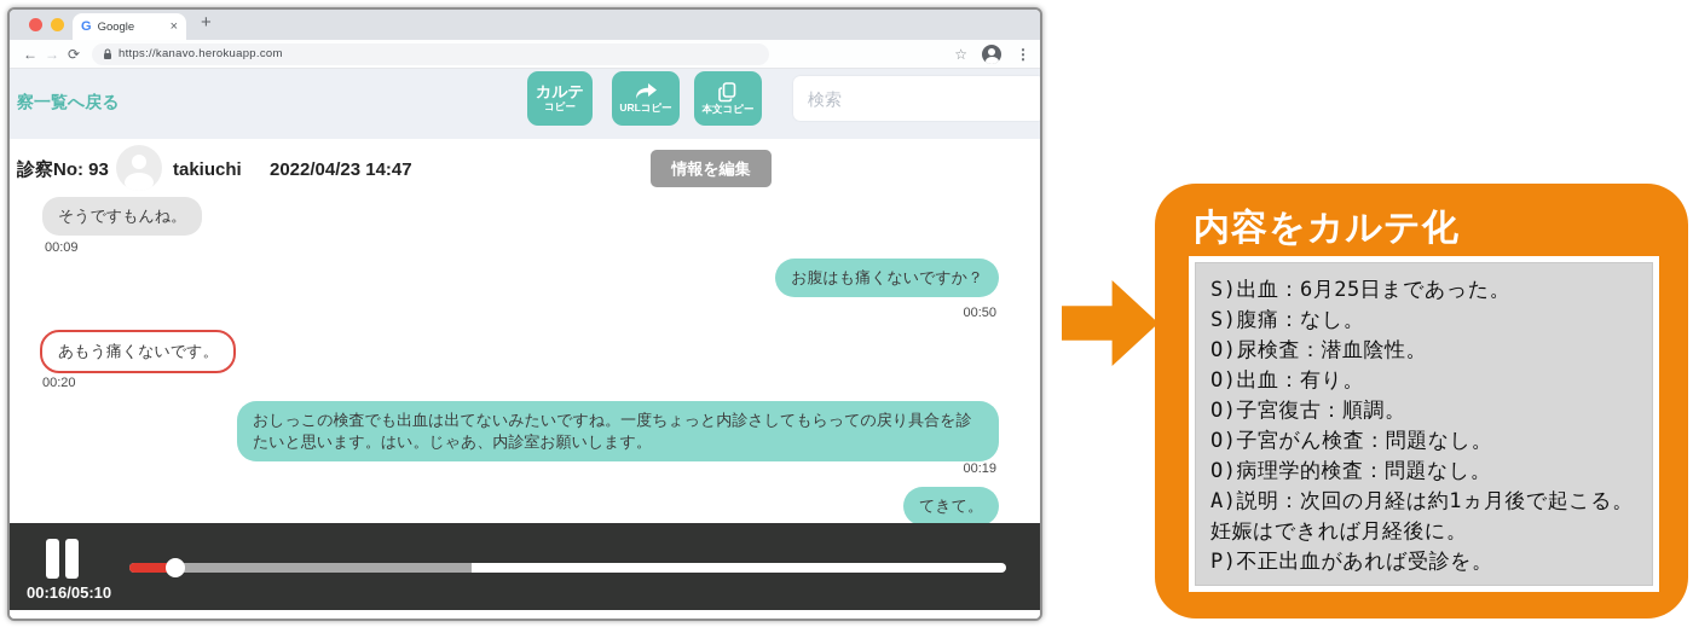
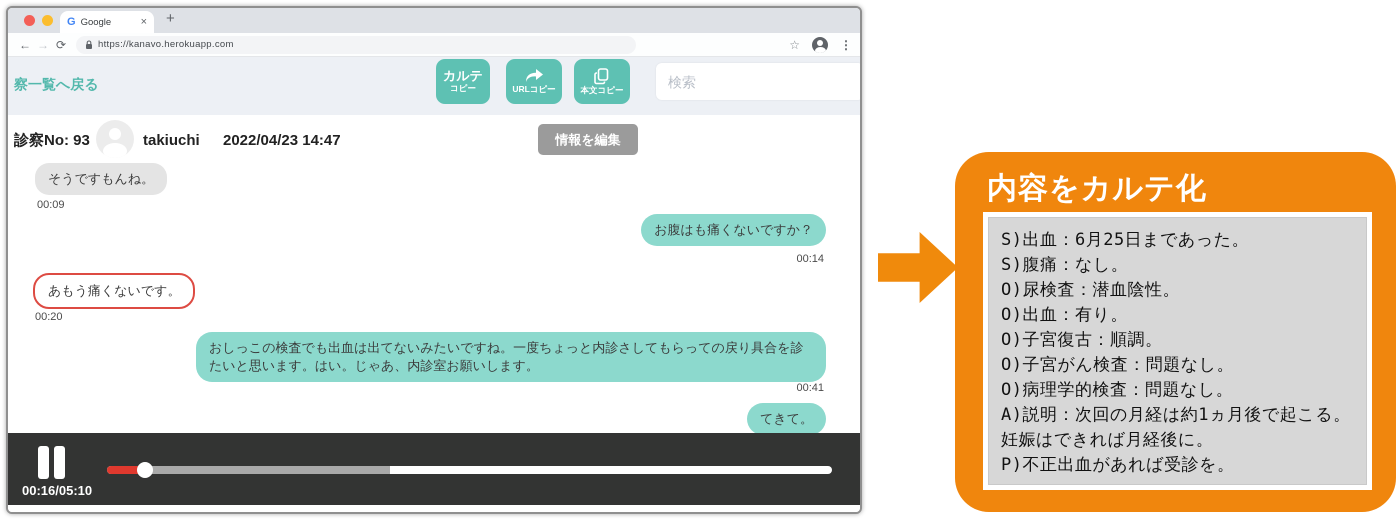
  G
  Google
  ×
  +
  ←
  →
  ⟳
  https://kanavo.herokuapp.com
  ☆
  ⋮
  察一覧へ戻る
  カルテ
  コピー
  URLコピー
  本文コピー
  検索
  診察No: 93
  takiuchi
  2022/04/23 14:47
  情報を編集
  そうですもんね。
  00:09
  お腹はも痛くないですか？
- 00:50
+ 00:14
  あもう痛くないです。
  00:20
  おしっこの検査でも出血は出てないみたいですね。一度ちょっと内診さしてもらっての戻り具合を診たいと思います。はい。じゃあ、内診室お願いします。
- 00:19
+ 00:41
  てきて。
  00:16/05:10
  内容をカルテ化
  S)出血：6月25日まであった。
  S)腹痛：なし。
  O)尿検査：潜血陰性。
  O)出血：有り。
  O)子宮復古：順調。
  O)子宮がん検査：問題なし。
  O)病理学的検査：問題なし。
  A)説明：次回の月経は約1ヵ月後で起こる。妊娠はできれば月経後に。
  P)不正出血があれば受診を。
